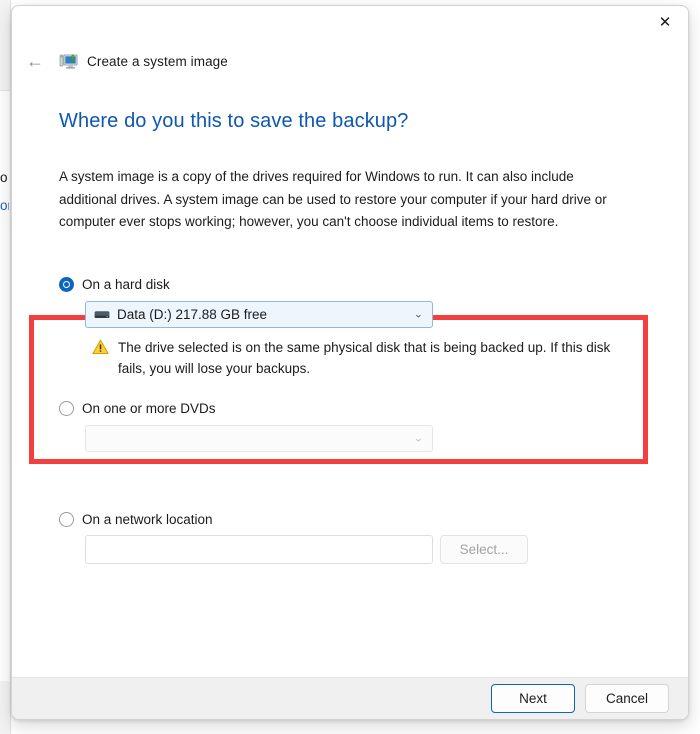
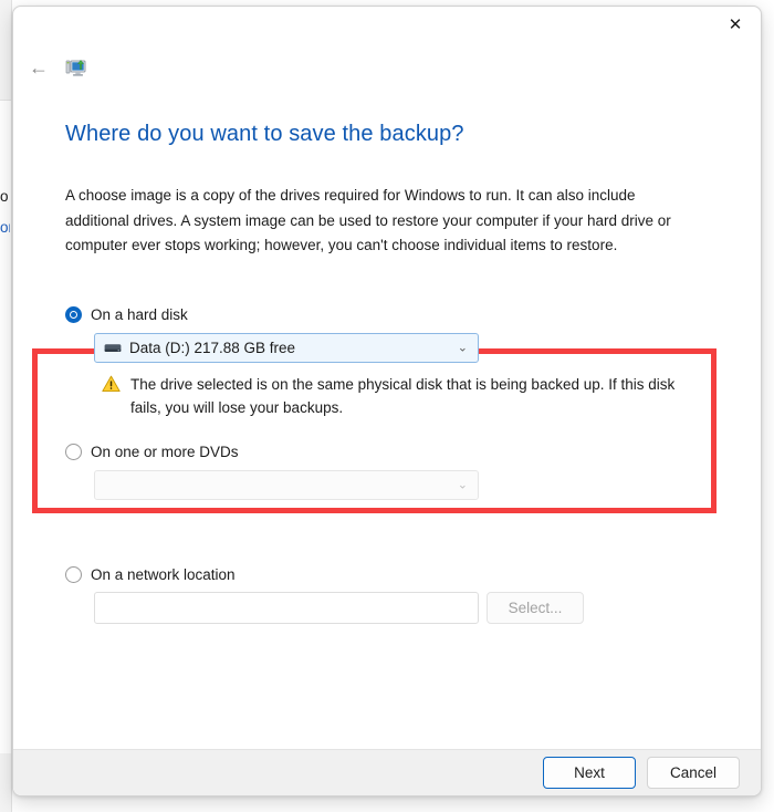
  o
  ✕
  ←
- Create a system image
- Where do you this to save the backup?
+ Where do you want to save the backup?
- A system image is a copy of the drives required for Windows to run. It can also include additional drives. A system image can be used to restore your computer if your hard drive or computer ever stops working; however, you can't choose individual items to restore.
+ A choose image is a copy of the drives required for Windows to run. It can also include additional drives. A system image can be used to restore your computer if your hard drive or computer ever stops working; however, you can't choose individual items to restore.
  On a hard disk
  Data (D:) 217.88 GB free
  ⌄
  The drive selected is on the same physical disk that is being backed up. If this disk fails, you will lose your backups.
  On one or more DVDs
  ⌄
  On a network location
  Select...
  Next
  Cancel
